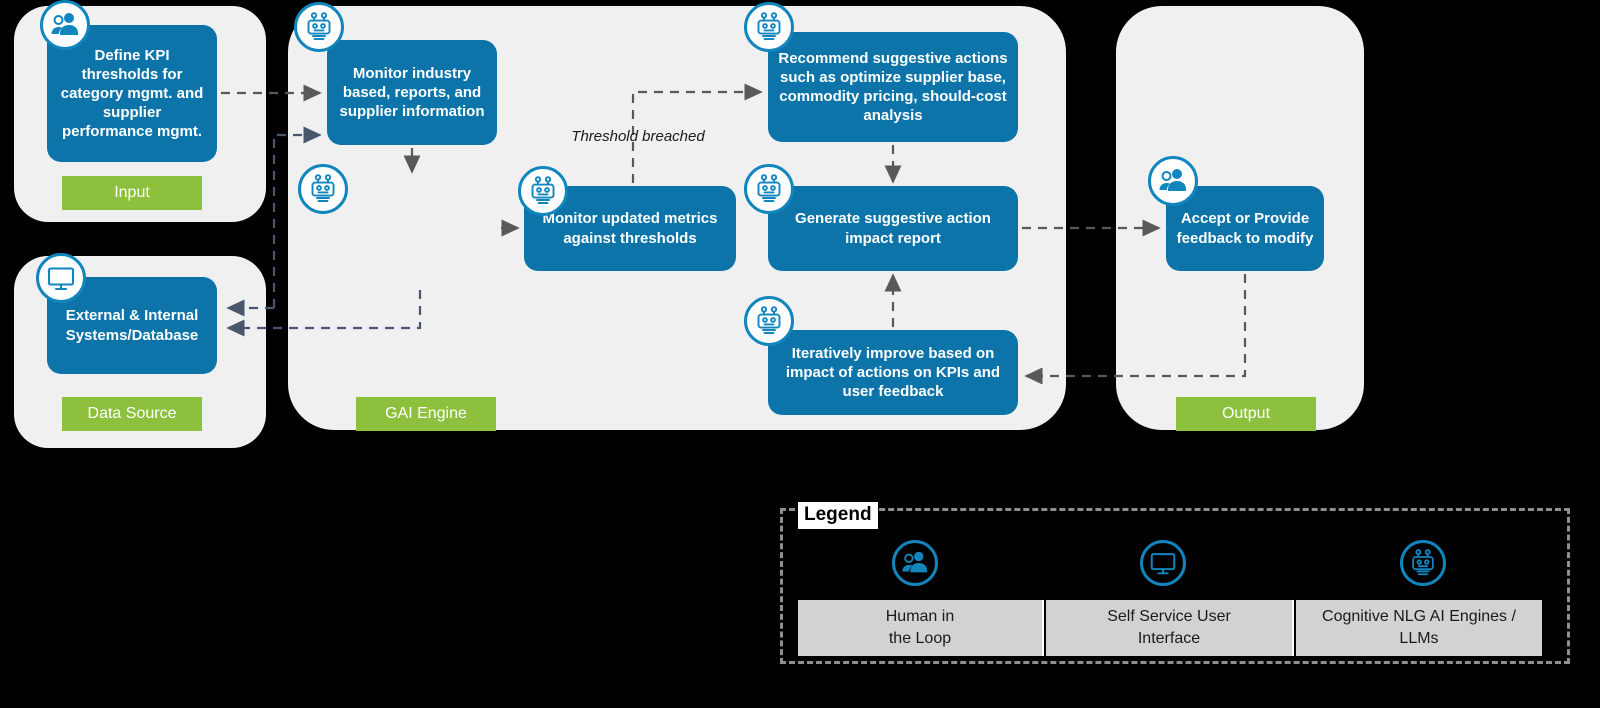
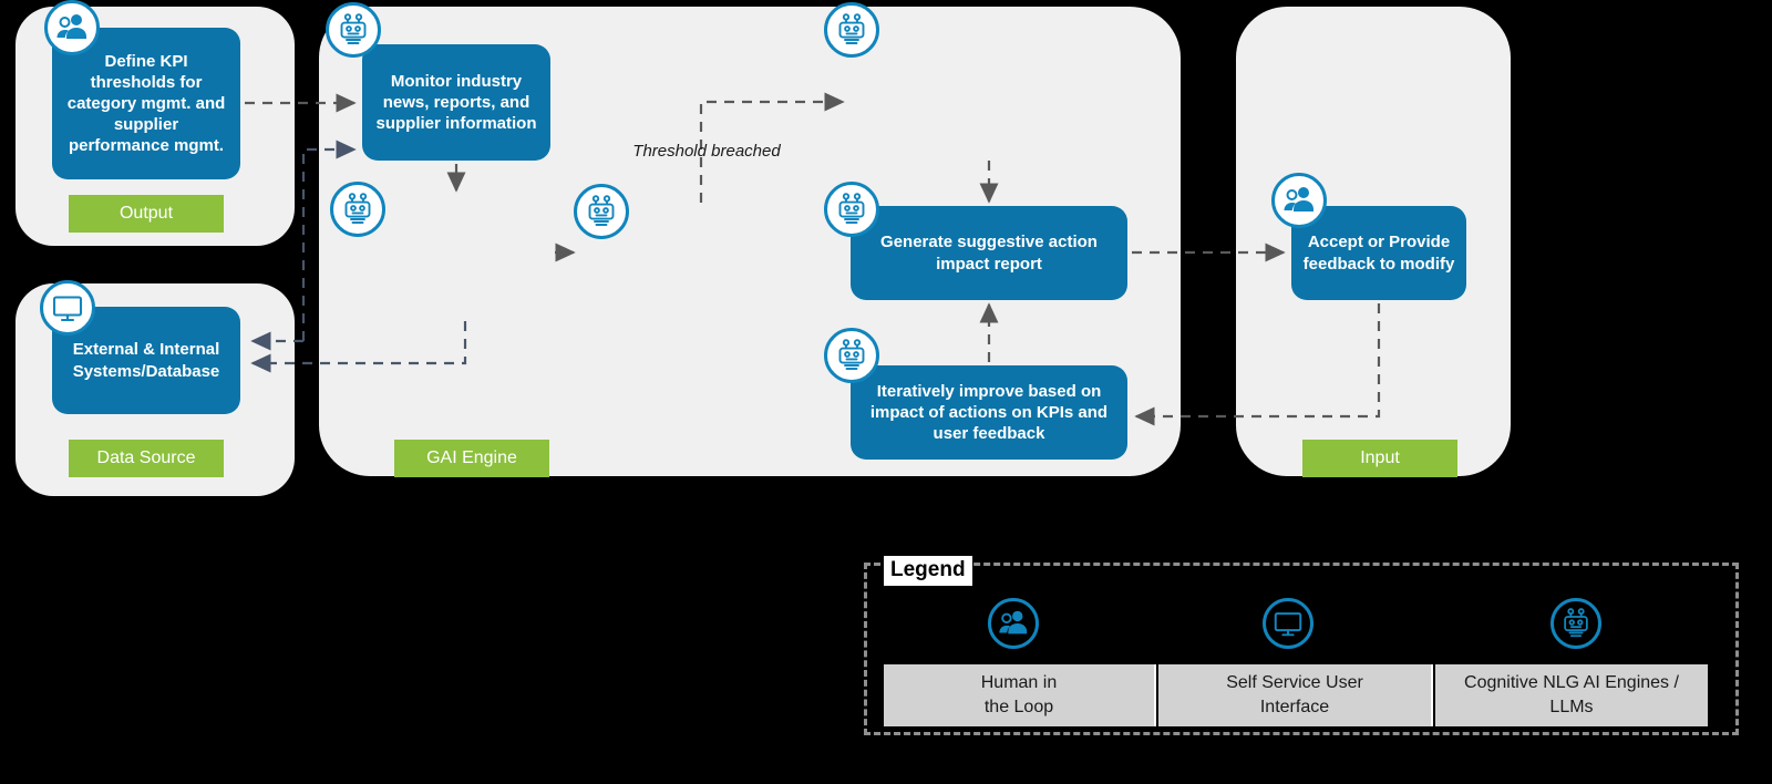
  Threshold breached
  Define KPI thresholds for category mgmt. and supplier performance mgmt.
  External & Internal Systems/Database
- Monitor industry based, reports, and supplier information
+ Monitor industry news, reports, and supplier information
- Monitor updated metrics against thresholds
- Recommend suggestive actions such as optimize supplier base, commodity pricing, should-cost analysis
  Generate suggestive action impact report
  Iteratively improve based on impact of actions on KPIs and user feedback
  Accept or Provide feedback to modify
- Input
+ Output
  Data Source
  GAI Engine
- Output
+ Input
  Legend
  Human in
  the Loop
  Self Service User
  Interface
  Cognitive NLG AI Engines /
  LLMs
